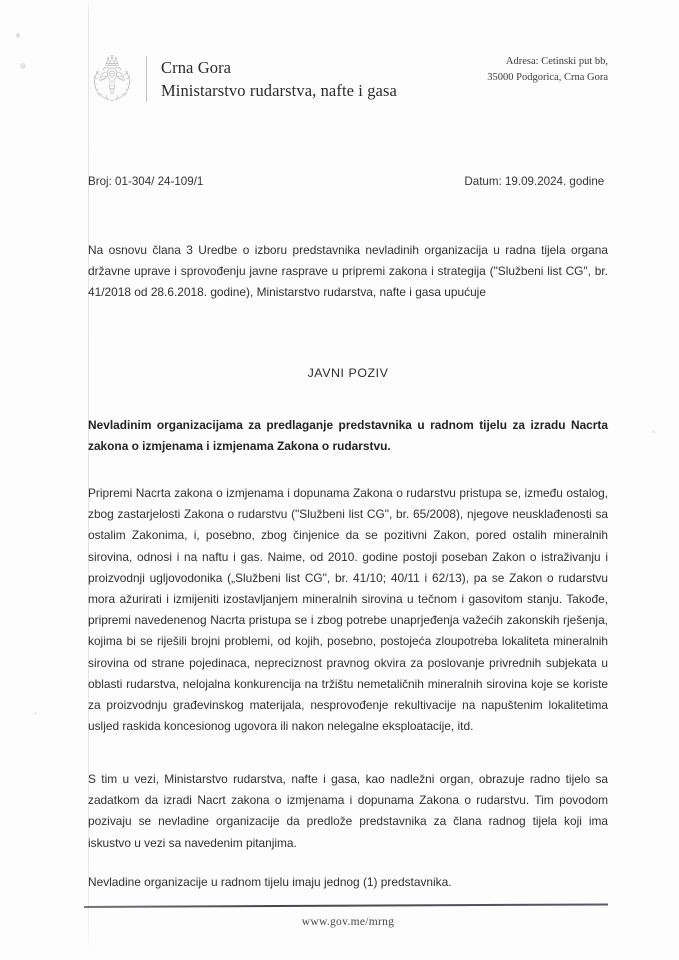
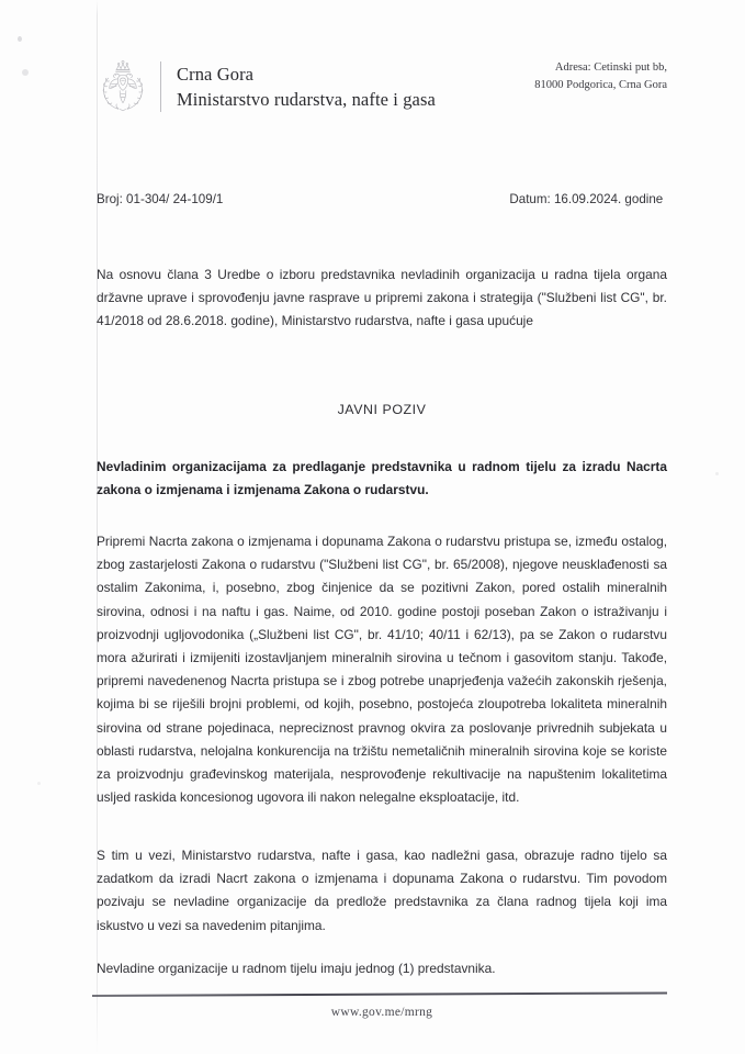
  Crna Gora
  Ministarstvo rudarstva, nafte i gasa
  Adresa: Cetinski put bb,
- 35000 Podgorica, Crna Gora
+ 81000 Podgorica, Crna Gora
  Broj: 01-304/ 24-109/1
- Datum: 19.09.2024. godine
+ Datum: 16.09.2024. godine
  Na osnovu člana 3 Uredbe o izboru predstavnika nevladinih organizacija u radna tijela organa državne uprave i sprovođenju javne rasprave u pripremi zakona i strategija ("Službeni list CG", br. 41/2018 od 28.6.2018. godine), Ministarstvo rudarstva, nafte i gasa upućuje
  JAVNI POZIV
  Nevladinim organizacijama za predlaganje predstavnika u radnom tijelu za izradu Nacrta zakona o izmjenama i izmjenama Zakona o rudarstvu.
  Pripremi Nacrta zakona o izmjenama i dopunama Zakona o rudarstvu pristupa se, između ostalog, zbog zastarjelosti Zakona o rudarstvu ("Službeni list CG", br. 65/2008), njegove neusklađenosti sa ostalim Zakonima, i, posebno, zbog činjenice da se pozitivni Zakon, pored ostalih mineralnih sirovina, odnosi i na naftu i gas. Naime, od 2010. godine postoji poseban Zakon o istraživanju i proizvodnji ugljovodonika („Službeni list CG", br. 41/10; 40/11 i 62/13), pa se Zakon o rudarstvu mora ažurirati i izmijeniti izostavljanjem mineralnih sirovina u tečnom i gasovitom stanju. Takođe, pripremi navedenenog Nacrta pristupa se i zbog potrebe unaprjeđenja važećih zakonskih rješenja, kojima bi se riješili brojni problemi, od kojih, posebno, postojeća zloupotreba lokaliteta mineralnih sirovina od strane pojedinaca, nepreciznost pravnog okvira za poslovanje privrednih subjekata u oblasti rudarstva, nelojalna konkurencija na tržištu nemetaličnih mineralnih sirovina koje se koriste za proizvodnju građevinskog materijala, nesprovođenje rekultivacije na napuštenim lokalitetima usljed raskida koncesionog ugovora ili nakon nelegalne eksploatacije, itd.
- S tim u vezi, Ministarstvo rudarstva, nafte i gasa, kao nadležni organ, obrazuje radno tijelo sa zadatkom da izradi Nacrt zakona o izmjenama i dopunama Zakona o rudarstvu. Tim povodom pozivaju se nevladine organizacije da predlože predstavnika za člana radnog tijela koji ima iskustvo u vezi sa navedenim pitanjima.
+ S tim u vezi, Ministarstvo rudarstva, nafte i gasa, kao nadležni gasa, obrazuje radno tijelo sa zadatkom da izradi Nacrt zakona o izmjenama i dopunama Zakona o rudarstvu. Tim povodom pozivaju se nevladine organizacije da predlože predstavnika za člana radnog tijela koji ima iskustvo u vezi sa navedenim pitanjima.
  Nevladine organizacije u radnom tijelu imaju jednog (1) predstavnika.
  www.gov.me/mrng
